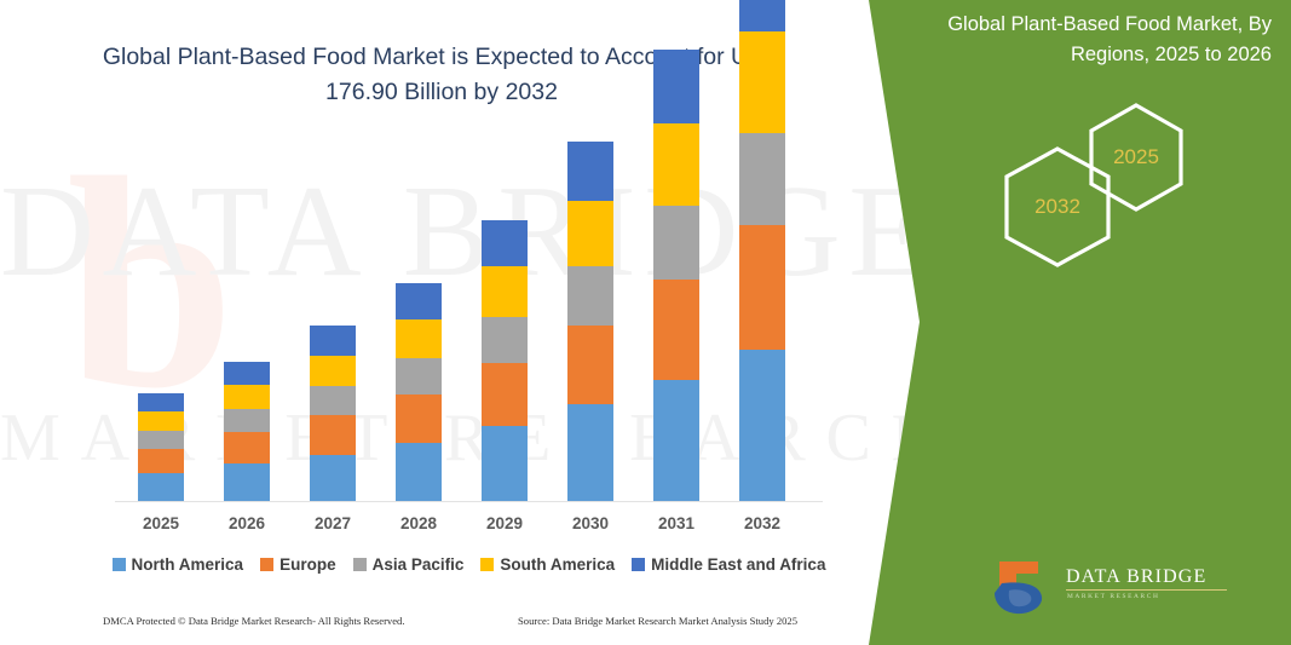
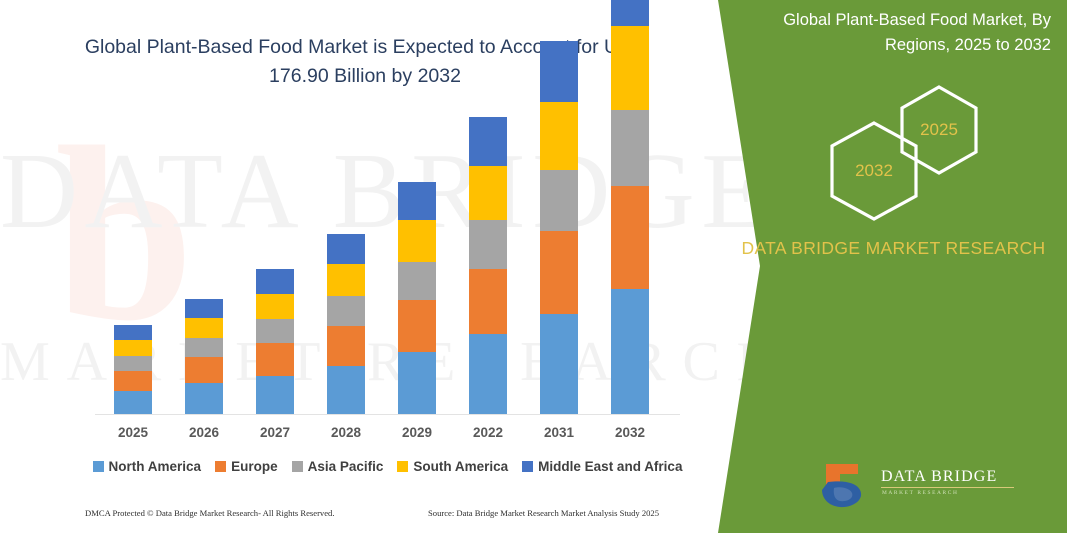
  b
  DATA BRIG
  Global Plant-Based Food Market is Expected to Acco for 176.90 Billion by 2032
  2025
  2026
  2027
  2028
  2029
- 2030
+ 2022
  2031
  2032
  North America
  Europe
  Asia Pacific
  South America
  Middle East and Africa
  DMCA Protected © Data Bridge Market Research- All Rights Reserved.
  Source: Data Bridge Market Research Market Analysis Study 2025
- Global Plant-Based Food Market, By Regions, 2025 to 2026
+ Global Plant-Based Food Market, By Regions, 2025 to 2032
  2025
  2032
+ DATA BRIDGE MARKET RESEARCH
  DATA BRIDGE
